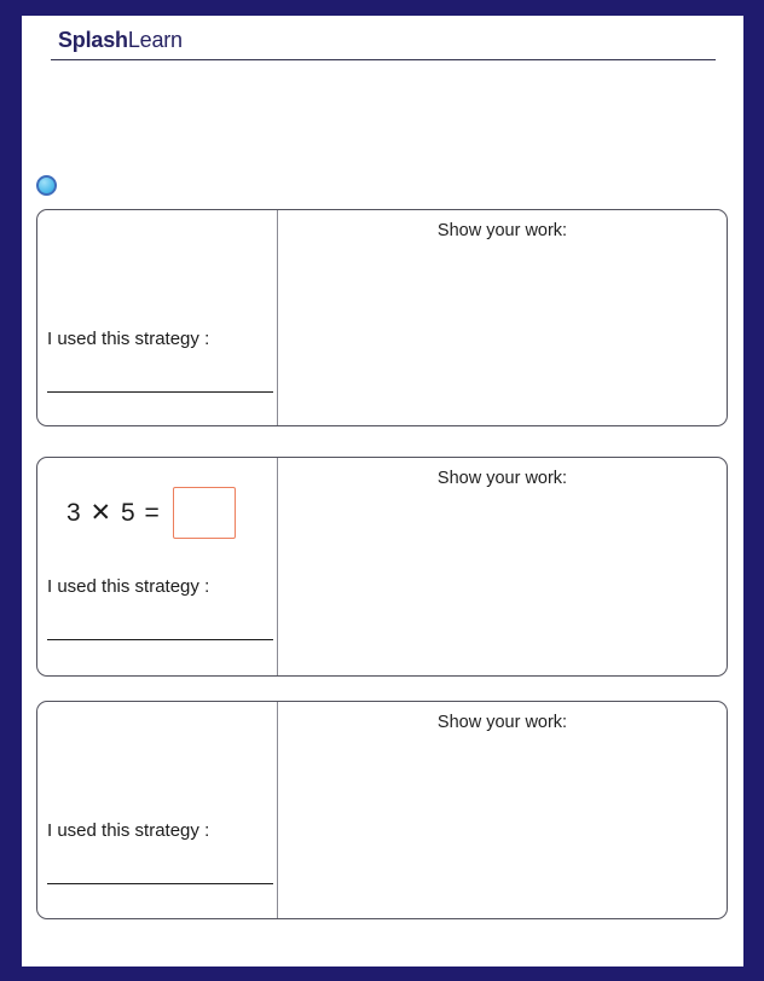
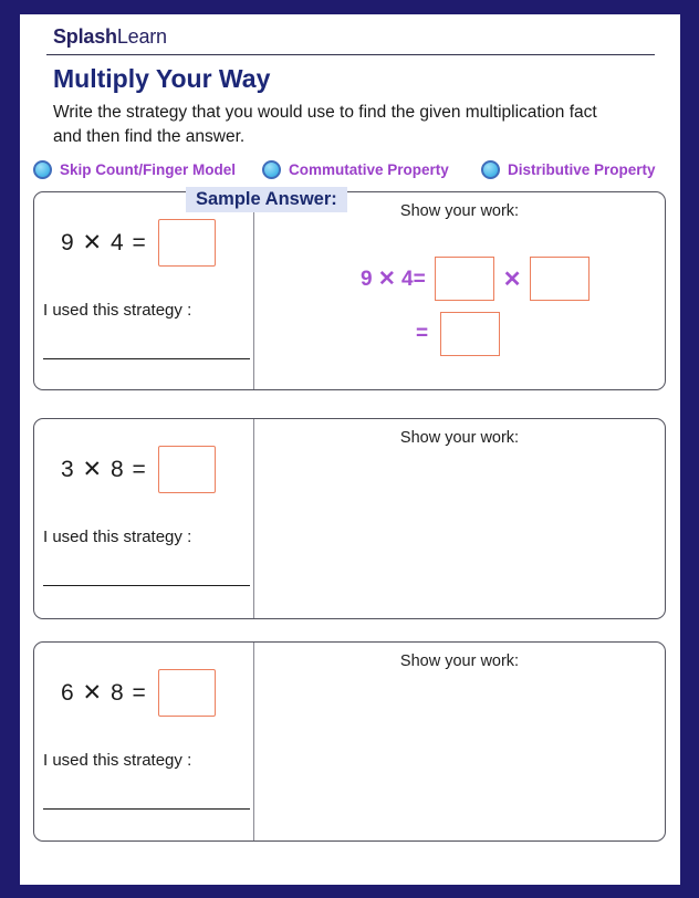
  SplashLearn
+ Multiply Your Way
+ Write the strategy that you would use to find the given multiplication fact
+ and then find the answer.
+ Skip Count/Finger Model
+ Commutative Property
+ Distributive Property
+ Sample Answer:
+ 9 ✕ 4 =
  I used this strategy :
  Show your work:
+ 9 ✕ 4=
+ ✕
+ =
- 3 ✕ 5 =
+ 3 ✕ 8 =
  I used this strategy :
  Show your work:
+ 6 ✕ 8 =
  I used this strategy :
  Show your work:
